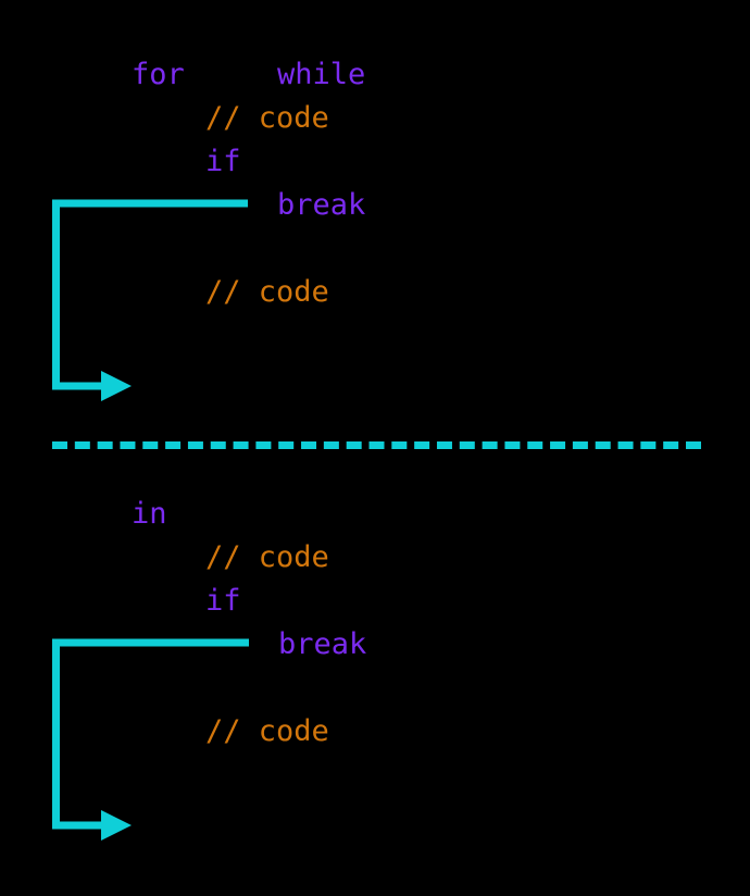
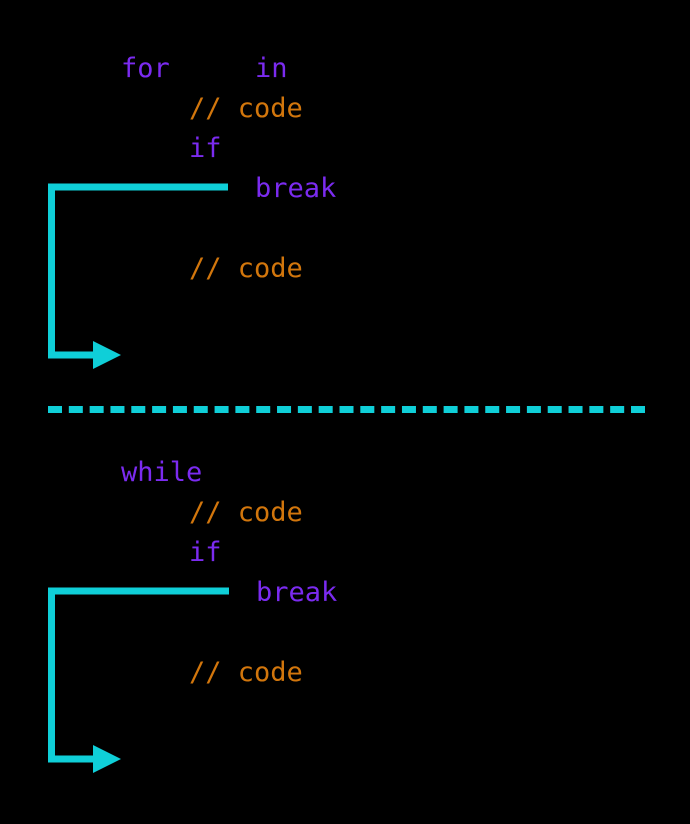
  for
- while
+ in
  // code
  if
  break
  // code
- in
+ while
  // code
  if
  break
  // code
